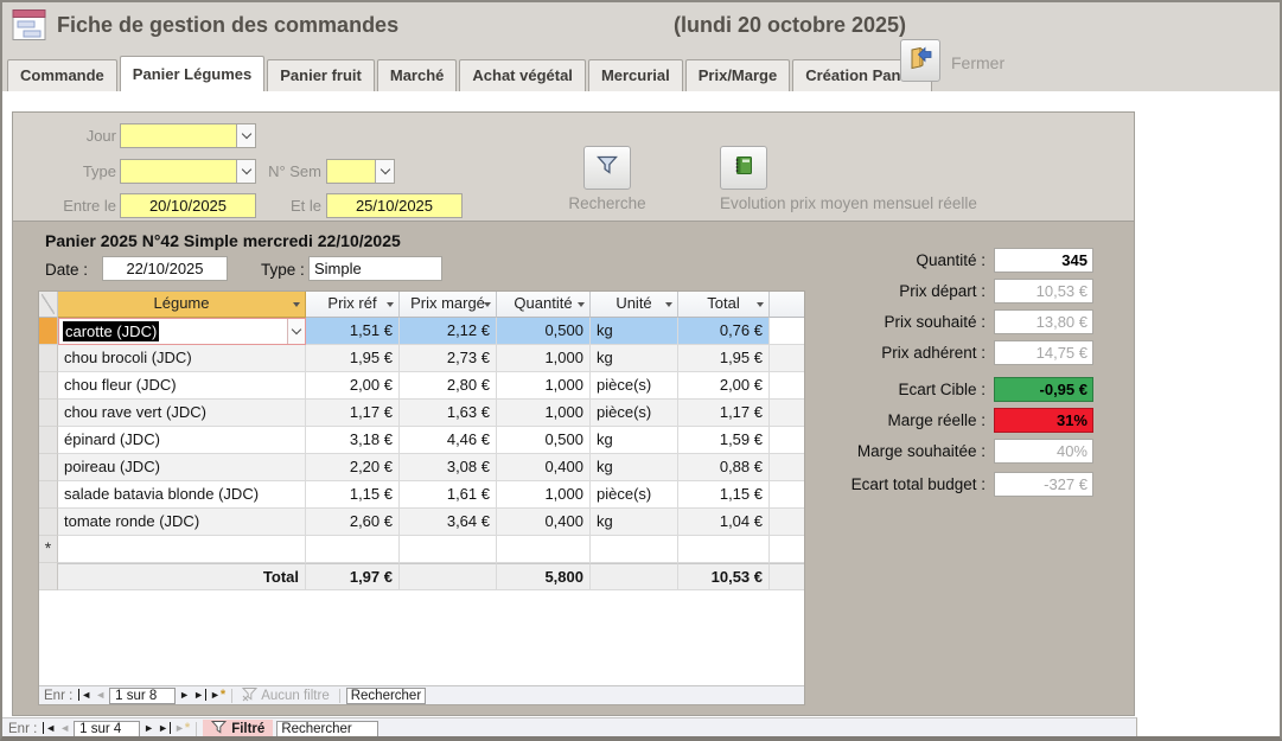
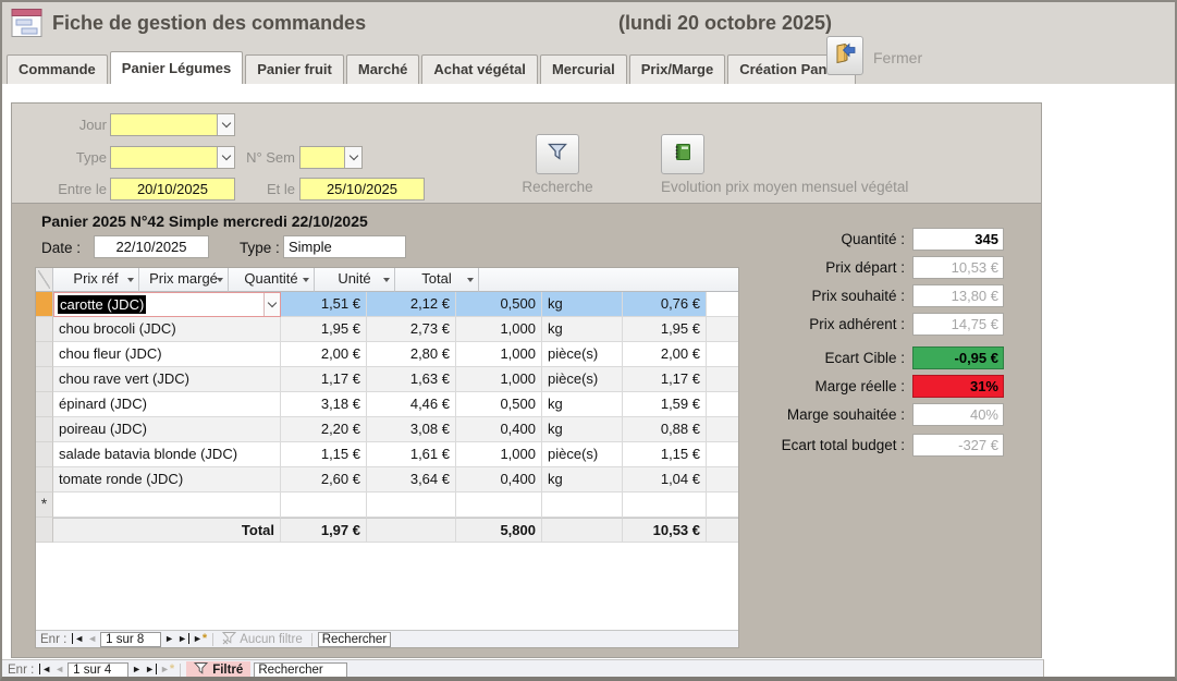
  Fiche de gestion des commandes
  (lundi 20 octobre 2025)
  Commande
  Panier Légumes
  Panier fruit
  Marché
  Achat végétal
  Mercurial
  Prix/Marge
  Création Pan
  Fermer
  Jour
  Type
  N° Sem
  Entre le
  20/10/2025
  Et le
  25/10/2025
  Recherche
- Evolution prix moyen mensuel réelle
+ Evolution prix moyen mensuel végétal
  Panier 2025 N°42 Simple mercredi 22/10/2025
  Date :
  22/10/2025
  Type :
  Simple
- Légume
  Prix réf
  Prix margé
  Quantité
  Unité
  Total
  carotte (JDC)
  1,51 €
  2,12 €
  0,500
  kg
  0,76 €
  chou brocoli (JDC)
  1,95 €
  2,73 €
  1,000
  kg
  1,95 €
  chou fleur (JDC)
  2,00 €
  2,80 €
  1,000
  pièce(s)
  2,00 €
  chou rave vert (JDC)
  1,17 €
  1,63 €
  1,000
  pièce(s)
  1,17 €
  épinard (JDC)
  3,18 €
  4,46 €
  0,500
  kg
  1,59 €
  poireau (JDC)
  2,20 €
  3,08 €
  0,400
  kg
  0,88 €
  salade batavia blonde (JDC)
  1,15 €
  1,61 €
  1,000
  pièce(s)
  1,15 €
  tomate ronde (JDC)
  2,60 €
  3,64 €
  0,400
  kg
  1,04 €
  *
  Total
  1,97 €
  5,800
  10,53 €
  Enr :
  ◄
  ◄
  1 sur 8
  ►
  ►
  ►*
  Aucun filtre
  Rechercher
  Quantité :
  345
  Prix départ :
  10,53 €
  Prix souhaité :
  13,80 €
  Prix adhérent :
  14,75 €
  Ecart Cible :
  -0,95 €
  Marge réelle :
  31%
  Marge souhaitée :
  40%
  Ecart total budget :
  -327 €
  Enr :
  ◄
  ◄
  1 sur 4
  ►
  ►
  ►*
  Filtré
  Rechercher
